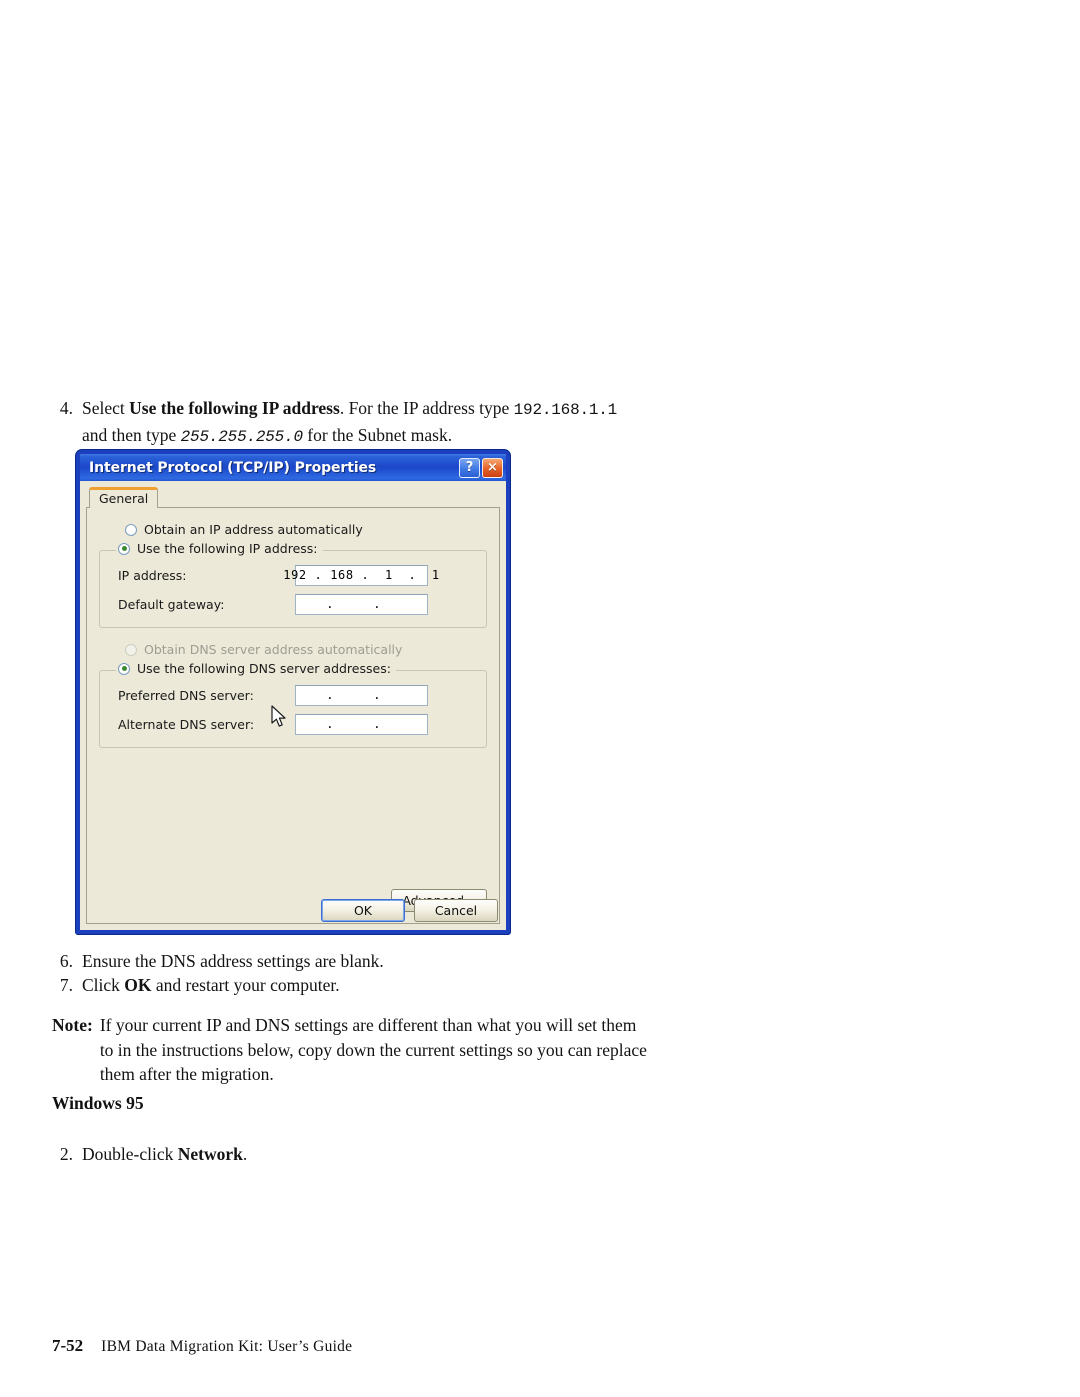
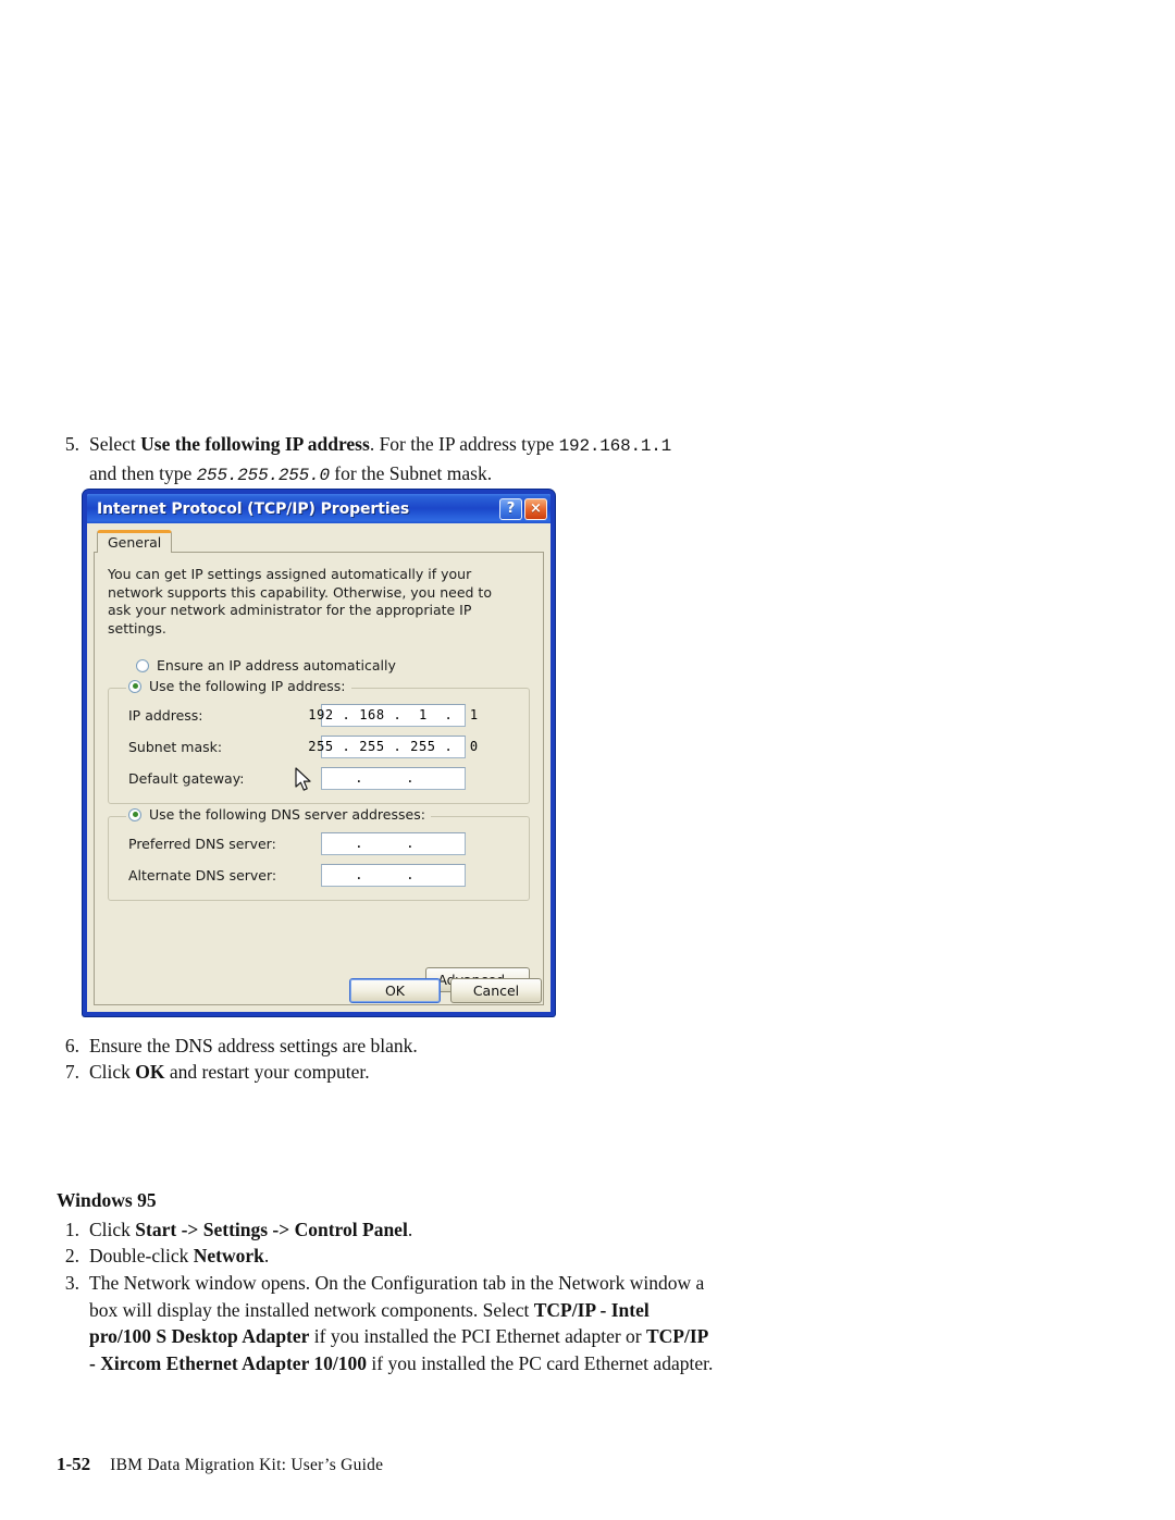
- 4.
+ 5.
  Select Use the following IP address. For the IP address type 192.168.1.1
  and then type 255.255.255.0 for the Subnet mask.
  Internet Protocol (TCP/IP) Properties
  ?
  ×
  General
+ You can get IP settings assigned automatically if your network supports this capability. Otherwise, you need to ask your network administrator for the appropriate IP settings.
- Obtain an IP address automatically
+ Ensure an IP address automatically
  Use the following IP address:
  IP address:
  192 . 168 . 1 . 1
+ Subnet mask:
+ 255 . 255 . 255 . 0
  Default gateway:
  . .
- Obtain DNS server address automatically
  Use the following DNS server addresses:
  Preferred DNS server:
  . .
  Alternate DNS server:
  . .
  OK
  Cancel
  6.
  Ensure the DNS address settings are blank.
  7.
  Click OK and restart your computer.
- Note:
- If your current IP and DNS settings are different than what you will set them to in the instructions below, copy down the current settings so you can replace them after the migration.
  Windows 95
+ 1.
+ Click Start -> Settings -> Control Panel.
  2.
  Double-click Network.
+ 3.
+ The Network window opens. On the Configuration tab in the Network window a box will display the installed network components. Select TCP/IP - Intel pro/100 S Desktop Adapter if you installed the PCI Ethernet adapter or TCP/IP - Xircom Ethernet Adapter 10/100 if you installed the PC card Ethernet adapter.
- 7-52
+ 1-52
  IBM Data Migration Kit: User’s Guide
